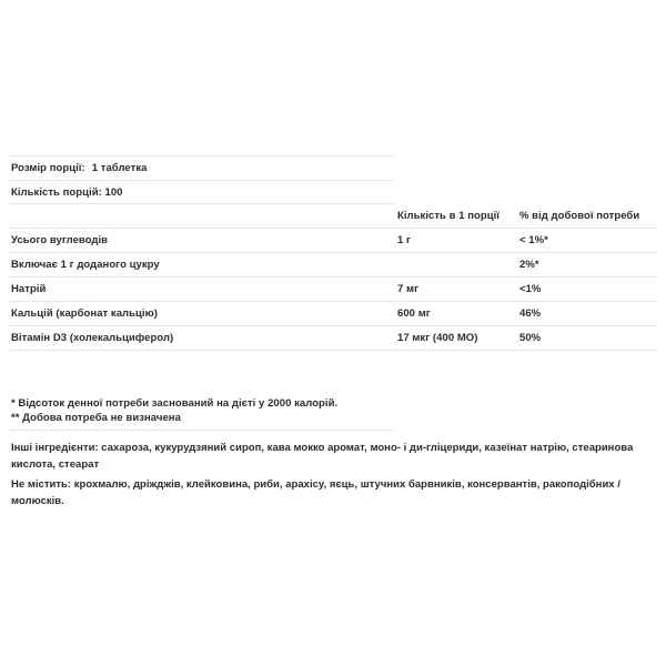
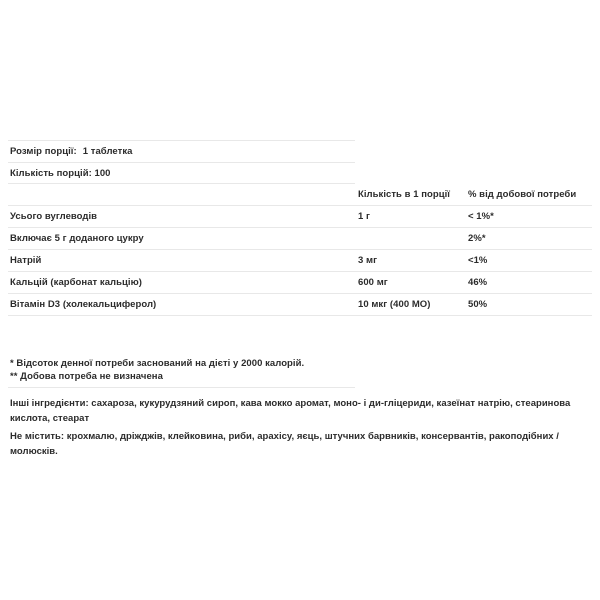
  Розмір порції: 1 таблетка
  Кількість порцій: 100
  	Кількість в 1 порції	% від добової потреби
  Усього вуглеводів	1 г	< 1%*
- Включає 1 г доданого цукру		2%*
+ Включає 5 г доданого цукру		2%*
- Натрій	7 мг	<1%
+ Натрій	3 мг	<1%
  Кальцій (карбонат кальцію)	600 мг	46%
- Вітамін D3 (холекальциферол)	17 мкг (400 МО)	50%
+ Вітамін D3 (холекальциферол)	10 мкг (400 МО)	50%
  * Відсоток денної потреби заснований на дієті у 2000 калорій.
  ** Добова потреба не визначена
  Інші інгредієнти: сахароза, кукурудзяний сироп, кава мокко аромат, моно- і ди-гліцериди, казеїнат натрію, стеаринова кислота, стеарат
  Не містить: крохмалю, дріжджів, клейковина, риби, арахісу, яєць, штучних барвників, консервантів, ракоподібних / молюсків.
